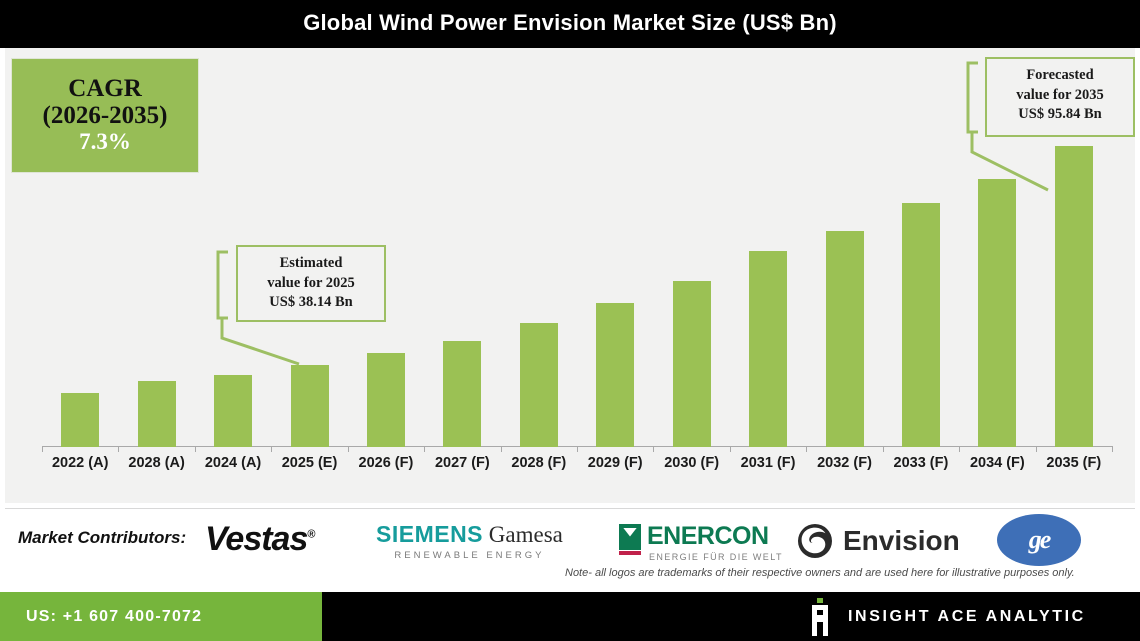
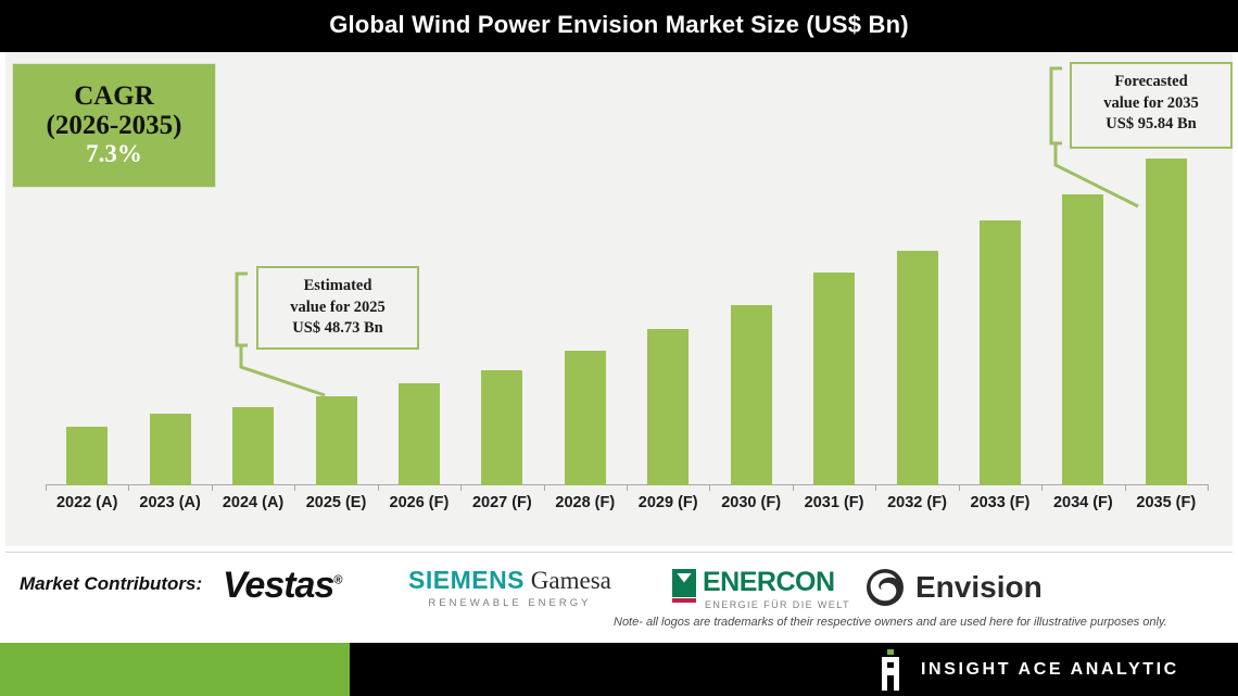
  Global Wind Power Envision Market Size (US$ Bn)
  CAGR
  (2026-2035)
  7.3%
  2022 (A)
- 2028 (A)
+ 2023 (A)
  2024 (A)
  2025 (E)
  2026 (F)
  2027 (F)
  2028 (F)
  2029 (F)
  2030 (F)
  2031 (F)
  2032 (F)
  2033 (F)
  2034 (F)
  2035 (F)
  Estimated
  value for 2025
- US$ 38.14 Bn
+ US$ 48.73 Bn
  Forecasted
  value for 2035
  US$ 95.84 Bn
  Market Contributors:
  Vestas®
  SIEMENS Gamesa
  RENEWABLE ENERGY
  ENERCON
  ENERGIE FÜR DIE WELT
  Envision
- ge
  Note- all logos are trademarks of their respective owners and are used here for illustrative purposes only.
- US: +1 607 400-7072
  INSIGHT ACE ANALYTIC
